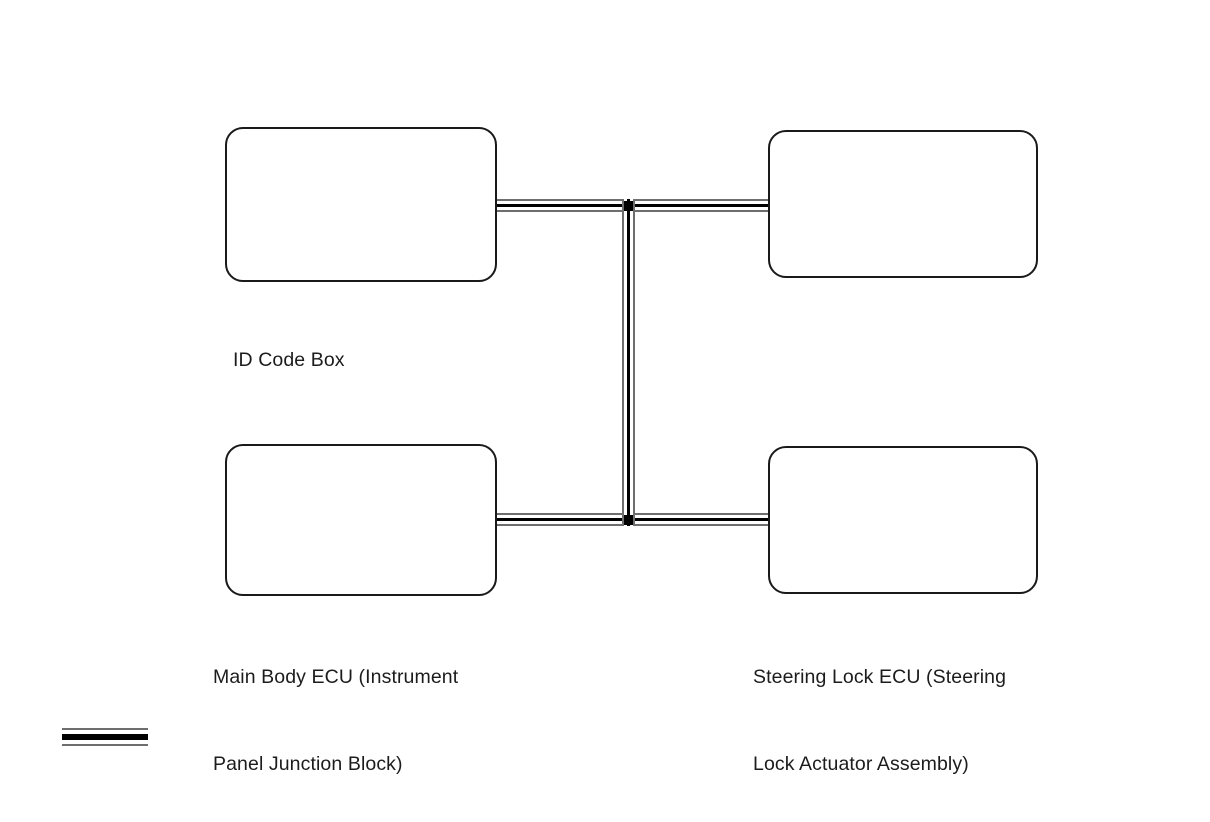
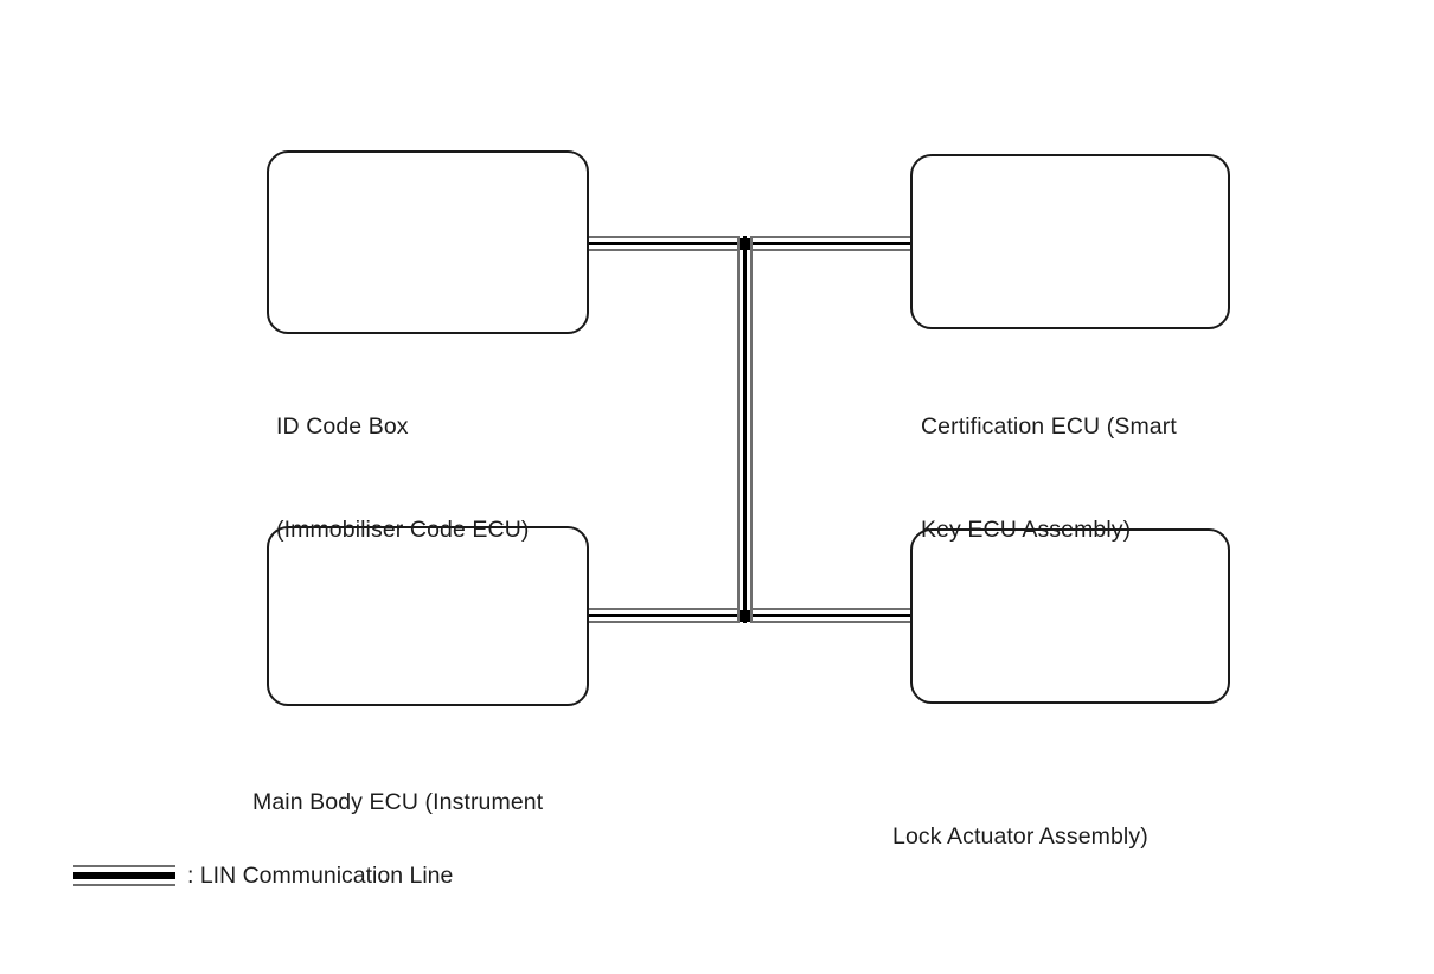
  ID Code Box
+ (Immobiliser Code ECU)
+ Certification ECU (Smart
+ Key ECU Assembly)
  Main Body ECU (Instrument
- Panel Junction Block)
- Steering Lock ECU (Steering
  Lock Actuator Assembly)
+ : LIN Communication Line
